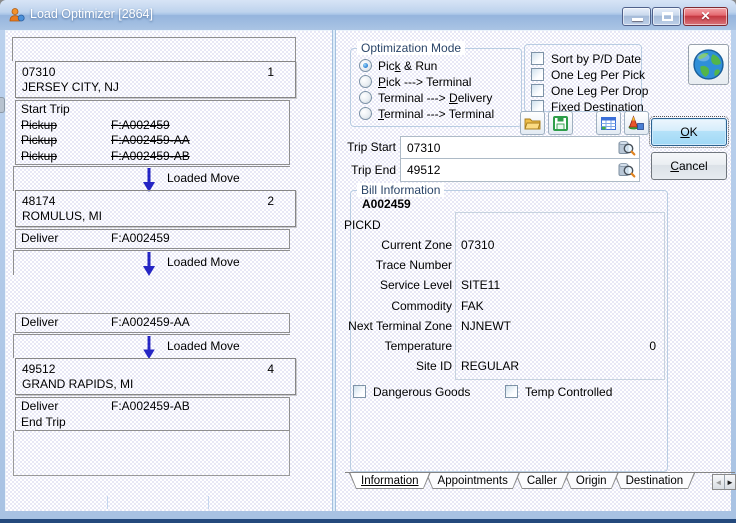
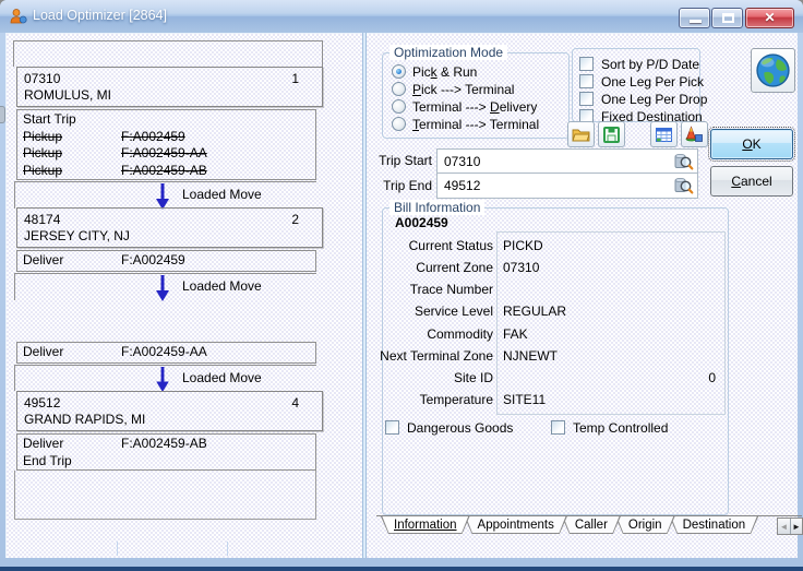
  Load Optimizer [2864]
  ✕
  07310
  1
- JERSEY CITY, NJ
+ ROMULUS, MI
  Start Trip
  Pickup
  F:A002459
  Pickup
  F:A002459-AA
  Pickup
  F:A002459-AB
  Loaded Move
  48174
  2
- ROMULUS, MI
+ JERSEY CITY, NJ
  Deliver
  F:A002459
  Loaded Move
  Deliver
  F:A002459-AA
  Loaded Move
  49512
  4
  GRAND RAPIDS, MI
  Deliver
  F:A002459-AB
  End Trip
  Optimization Mode
  Pick & Run
  Pick ---> Terminal
  Terminal ---> Delivery
  Terminal ---> Terminal
  Sort by P/D Date
  One Leg Per Pick
  One Leg Per Drop
  Fixed Destination
  Trip Start
  07310
  Trip End
  49512
  Bill Information
  A002459
+ Current Status
  PICKD
  Current Zone
  07310
  Trace Number
  Service Level
- SITE11
+ REGULAR
  Commodity
  FAK
  Next Terminal Zone
  NJNEWT
- Temperature
+ Site ID
  0
- Site ID
+ Temperature
- REGULAR
+ SITE11
  Dangerous Goods
  Temp Controlled
  Information
  Appointments
  Caller
  Origin
  Destination
  ◄
  ►
  OK
  Cancel
